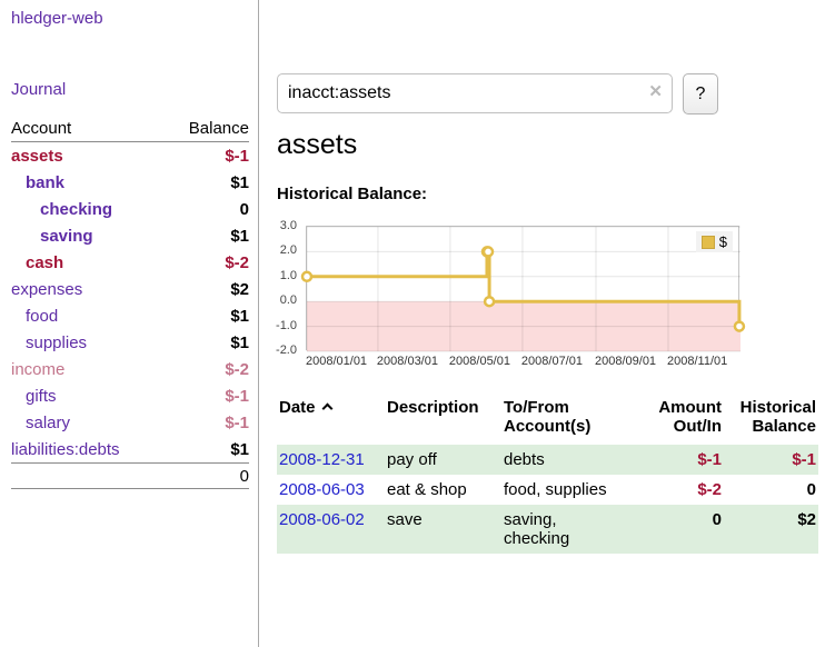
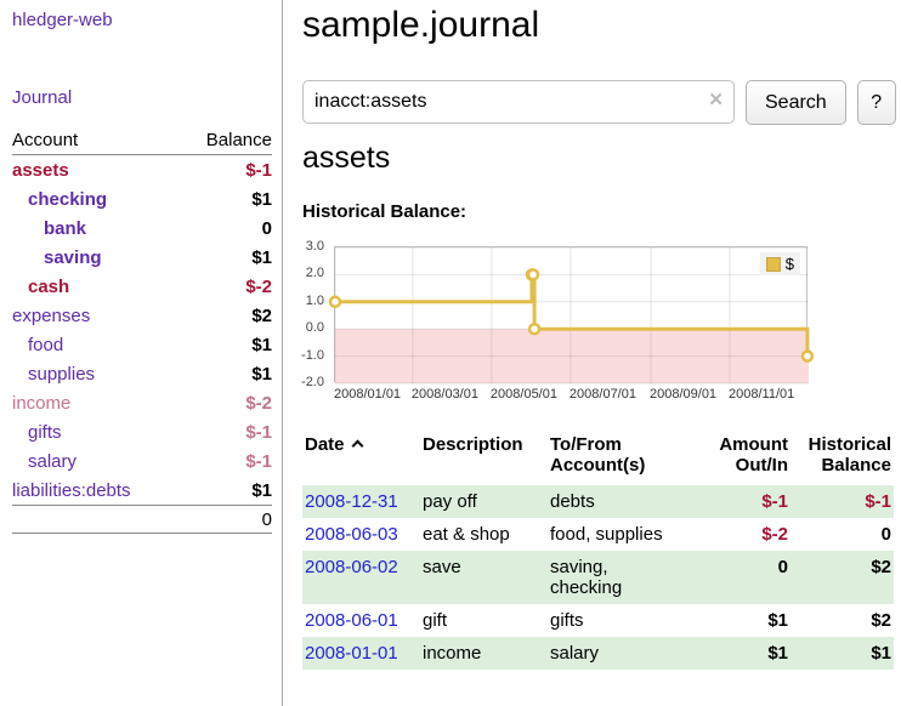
  hledger-web
  Journal
  Account
  Balance
  assets
  $-1
- bank
+ checking
  $1
- checking
+ bank
  0
  saving
  $1
  cash
  $-2
  expenses
  $2
  food
  $1
  supplies
  $1
  income
  $-2
  gifts
  $-1
  salary
  $-1
  liabilities:debts
  $1
  0
+ sample.journal
  inacct:assets
  ✕
+ Search
  ?
  assets
  Historical Balance:
  $
  2008/01/01
  2008/03/01
  2008/05/01
  2008/07/01
  2008/09/01
  2008/11/01
  3.0
  2.0
  1.0
  0.0
  -1.0
  -2.0
  Date	Description	To/From Account(s)	Amount Out/In	Historical Balance
  2008-12-31	pay off	debts	$-1	$-1
  2008-06-03	eat & shop	food, supplies	$-2	0
  2008-06-02	save	saving, checking	0	$2
+ 2008-06-01	gift	gifts	$1	$2
+ 2008-01-01	income	salary	$1	$1
